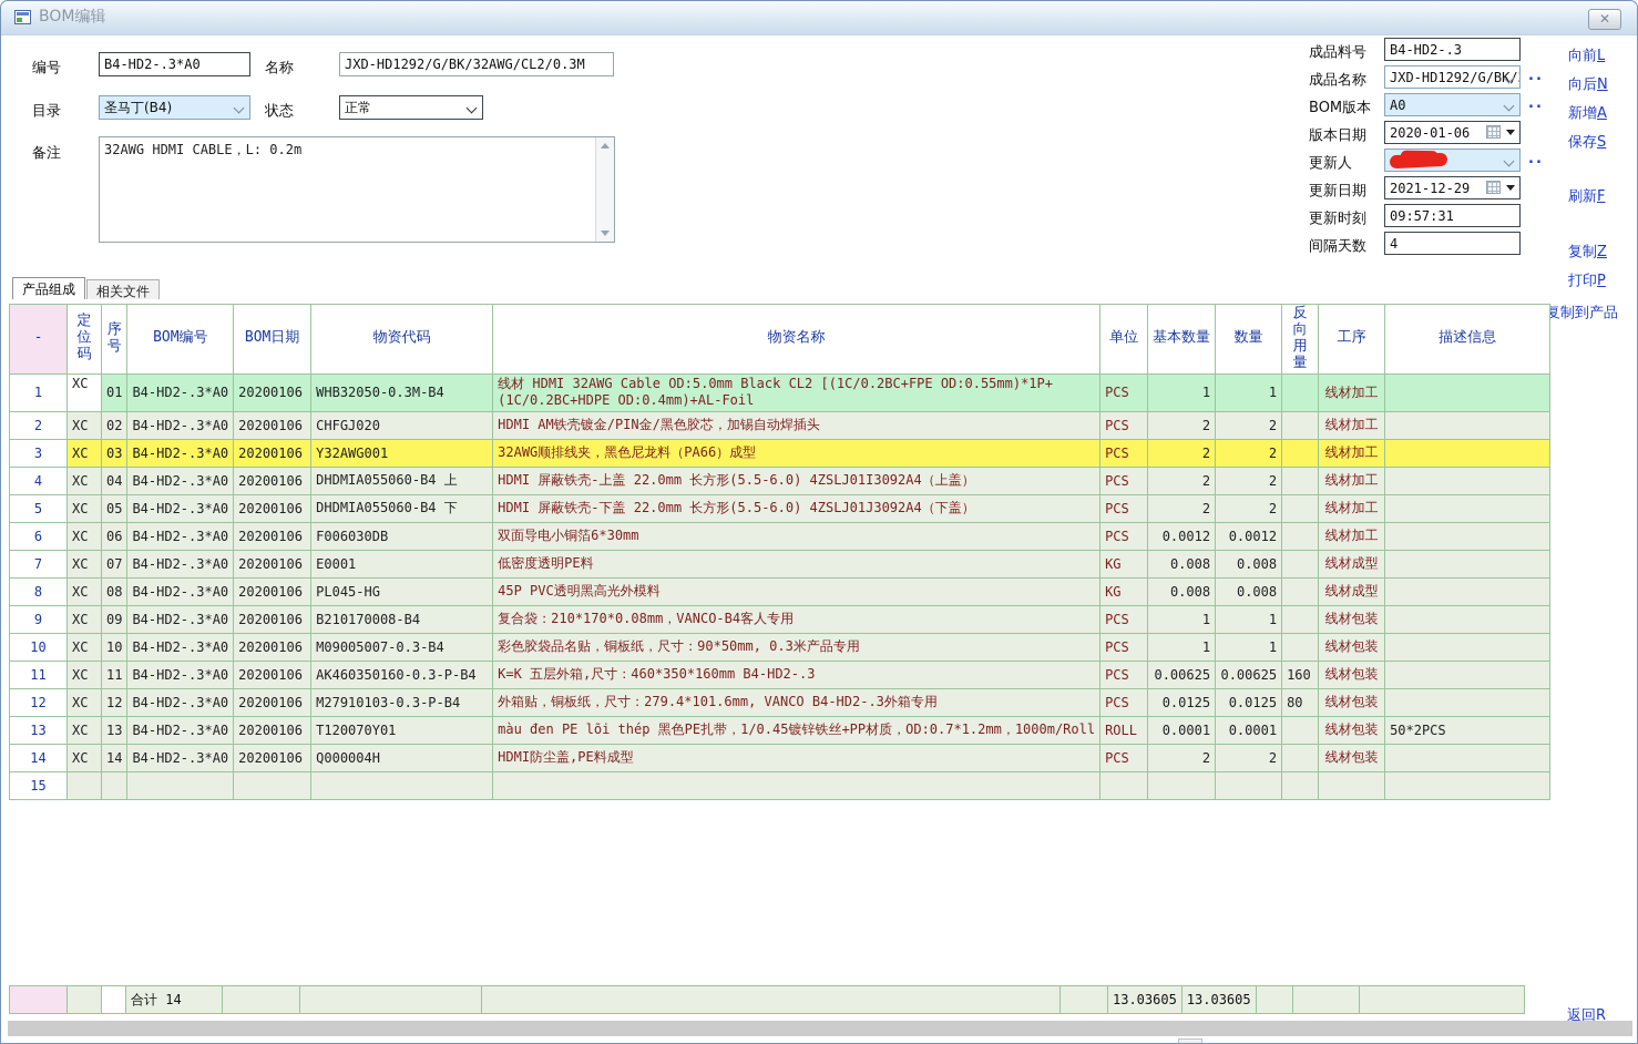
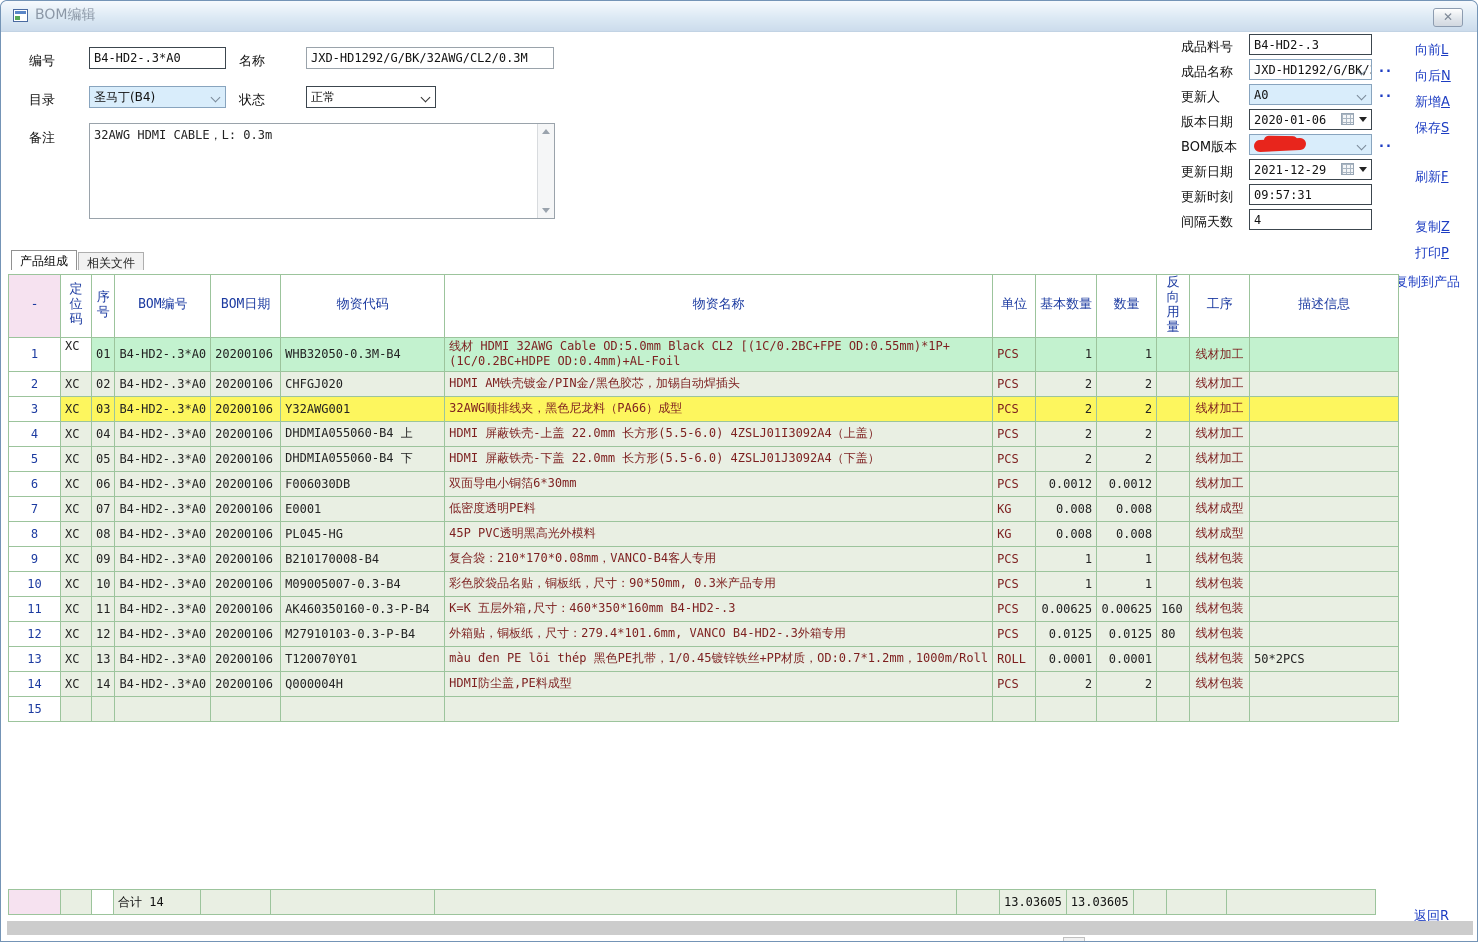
  BOM编辑
  ✕
  编号
  B4-HD2-.3*A0
  名称
  JXD-HD1292/G/BK/32AWG/CL2/0.3M
  目录
  圣马丁(B4)
  状态
  正常
  备注
- 32AWG HDMI CABLE，L: 0.2m
+ 32AWG HDMI CABLE，L: 0.3m
  成品料号
  B4-HD2-.3
  成品名称
  JXD-HD1292/G/BK/
  ..
- BOM版本
+ 更新人
  A0
  ..
  版本日期
  2020-01-06
- 更新人
+ BOM版本
  ..
  更新日期
  2021-12-29
  更新时刻
  09:57:31
  间隔天数
  4
  向前L
  向后N
  新增A
  保存S
  刷新F
  复制Z
  打印P
  复制到产品
  返回R
  产品组成
  相关文件
  -	定位 码	序 号	BOM编号	BOM日期	物资代码	物资名称	单位	基本数量	数量	反向 用量	工序	描述信息
  1	XC	01	B4-HD2-.3*A0	20200106	WHB32050-0.3M-B4	线材 HDMI 32AWG Cable OD:5.0mm Black CL2 [(1C/0.2BC+FPE OD:0.55mm)*1P+(1C/0.2BC+HDPE OD:0.4mm)+AL-Foil	PCS	1	1		线材加工
  2	XC	02	B4-HD2-.3*A0	20200106	CHFGJ020	HDMI AM铁壳镀金/PIN金/黑色胶芯，加锡自动焊插头	PCS	2	2		线材加工
  3	XC	03	B4-HD2-.3*A0	20200106	Y32AWG001	32AWG顺排线夹，黑色尼龙料（PA66）成型	PCS	2	2		线材加工
  4	XC	04	B4-HD2-.3*A0	20200106	DHDMIA055060-B4 上	HDMI 屏蔽铁壳-上盖 22.0mm 长方形(5.5-6.0) 4ZSLJ01I3092A4（上盖）	PCS	2	2		线材加工
  5	XC	05	B4-HD2-.3*A0	20200106	DHDMIA055060-B4 下	HDMI 屏蔽铁壳-下盖 22.0mm 长方形(5.5-6.0) 4ZSLJ01J3092A4（下盖）	PCS	2	2		线材加工
  6	XC	06	B4-HD2-.3*A0	20200106	F006030DB	双面导电小铜箔6*30mm	PCS	0.0012	0.0012		线材加工
  7	XC	07	B4-HD2-.3*A0	20200106	E0001	低密度透明PE料	KG	0.008	0.008		线材成型
  8	XC	08	B4-HD2-.3*A0	20200106	PL045-HG	45P PVC透明黑高光外模料	KG	0.008	0.008		线材成型
  9	XC	09	B4-HD2-.3*A0	20200106	B210170008-B4	复合袋：210*170*0.08mm，VANCO-B4客人专用	PCS	1	1		线材包装
  10	XC	10	B4-HD2-.3*A0	20200106	M09005007-0.3-B4	彩色胶袋品名贴，铜板纸，尺寸：90*50mm, 0.3米产品专用	PCS	1	1		线材包装
  11	XC	11	B4-HD2-.3*A0	20200106	AK460350160-0.3-P-B4	K=K 五层外箱,尺寸：460*350*160mm B4-HD2-.3	PCS	0.00625	0.00625	160	线材包装
  12	XC	12	B4-HD2-.3*A0	20200106	M27910103-0.3-P-B4	外箱贴，铜板纸，尺寸：279.4*101.6mm, VANCO B4-HD2-.3外箱专用	PCS	0.0125	0.0125	80	线材包装
  13	XC	13	B4-HD2-.3*A0	20200106	T120070Y01	màu đen PE lõi thép 黑色PE扎带，1/0.45镀锌铁丝+PP材质，OD:0.7*1.2mm，1000m/Roll	ROLL	0.0001	0.0001		线材包装	50*2PCS
  14	XC	14	B4-HD2-.3*A0	20200106	Q000004H	HDMI防尘盖,PE料成型	PCS	2	2		线材包装
  15
  			合计 14					13.03605	13.03605
